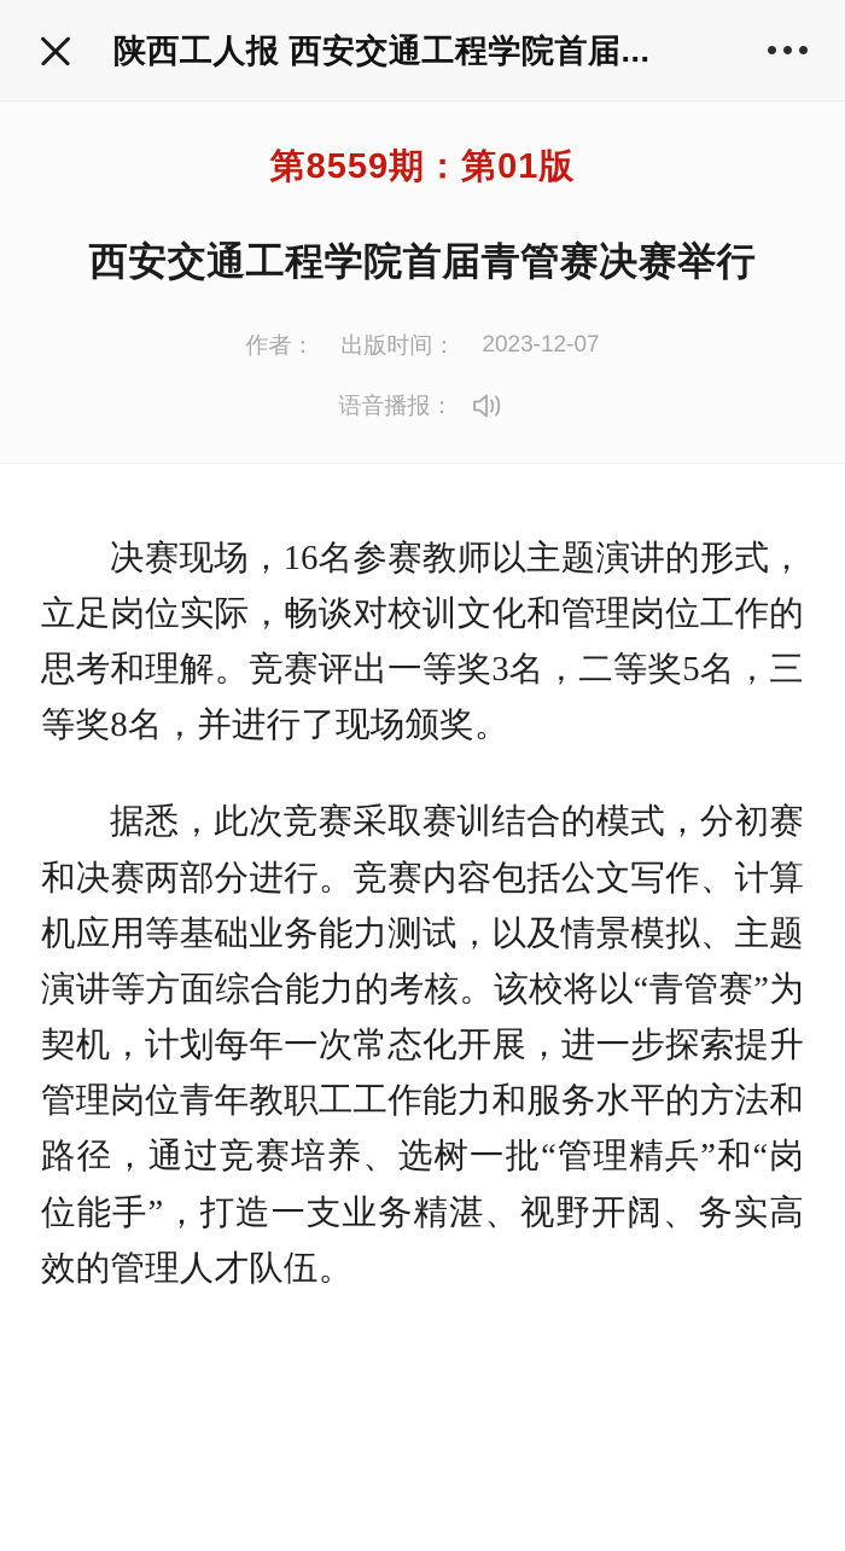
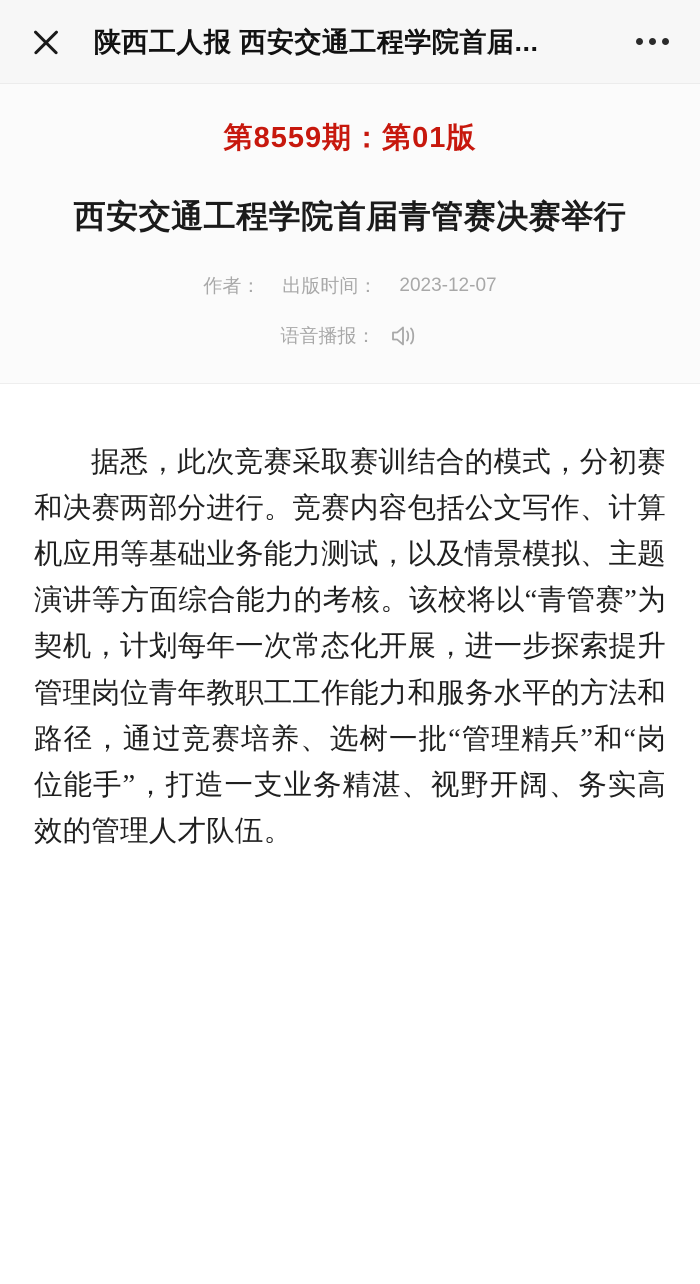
  陕西工人报 西安交通工程学院首届...
  第8559期：第01版
  西安交通工程学院首届青管赛决赛举行
  作者：
  出版时间：
  2023-12-07
  语音播报：
- 决赛现场，16名参赛教师以主题演讲的形式，立足岗位实际，畅谈对校训文化和管理岗位工作的思考和理解。竞赛评出一等奖3名，二等奖5名，三等奖8名，并进行了现场颁奖。
  据悉，此次竞赛采取赛训结合的模式，分初赛和决赛两部分进行。竞赛内容包括公文写作、计算机应用等基础业务能力测试，以及情景模拟、主题演讲等方面综合能力的考核。该校将以“青管赛”为契机，计划每年一次常态化开展，进一步探索提升管理岗位青年教职工工作能力和服务水平的方法和路径，通过竞赛培养、选树一批“管理精兵”和“岗位能手”，打造一支业务精湛、视野开阔、务实高效的管理人才队伍。
